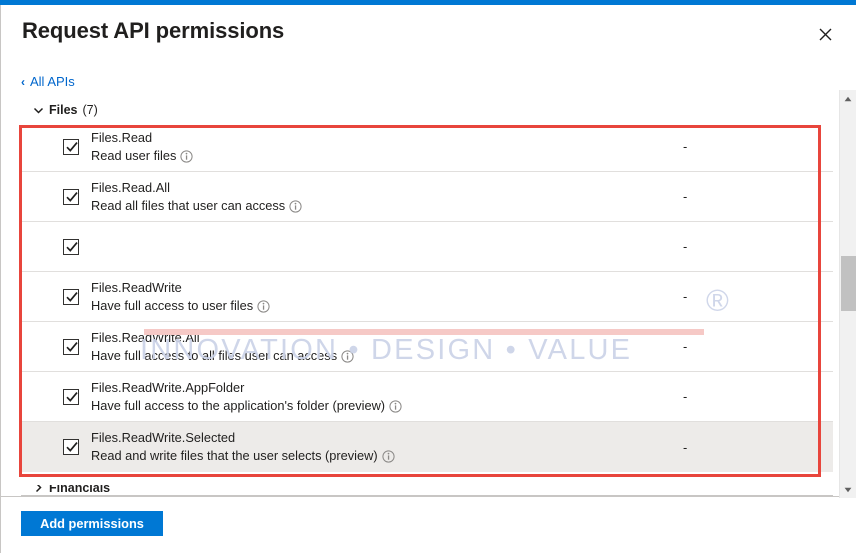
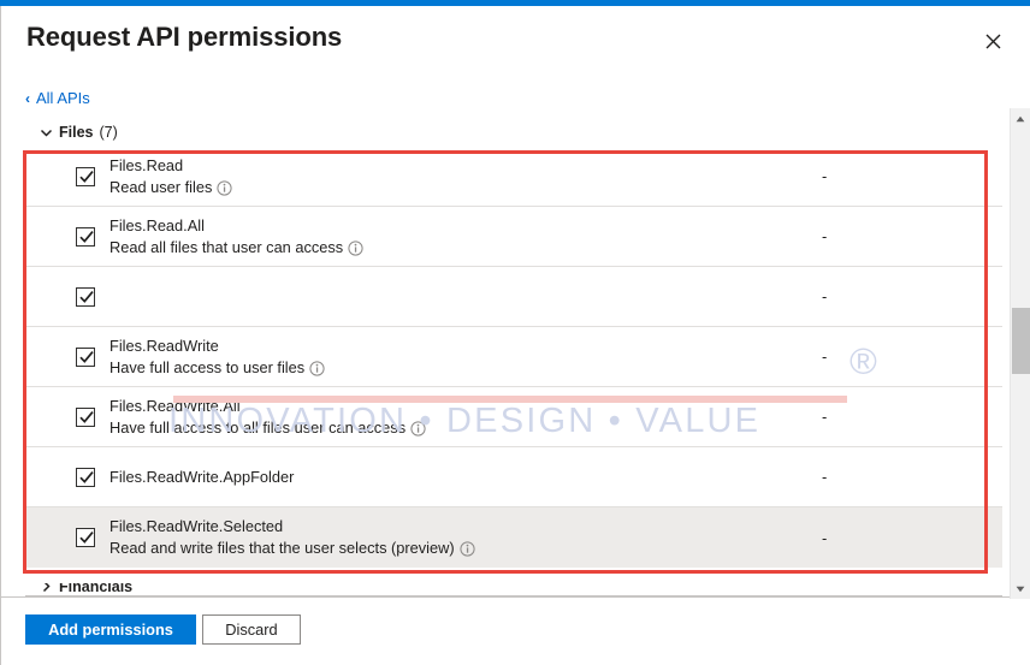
  Request API permissions
  ‹
  All APIs
  Files
  (7)
  Files.Read
  Read user files
  -
  Files.Read.All
  Read all files that user can access
  -
  -
  Files.ReadWrite
  Have full access to user files
  -
  Files.ReadWrite.All
  Have full access to all files user can access
  -
  Files.ReadWrite.AppFolder
- Have full access to the application's folder (preview)
  -
  Files.ReadWrite.Selected
  Read and write files that the user selects (preview)
  -
  Financials
  Add permissions
+ Discard
  ®
  INNOVATION • DESIGN • VALUE
